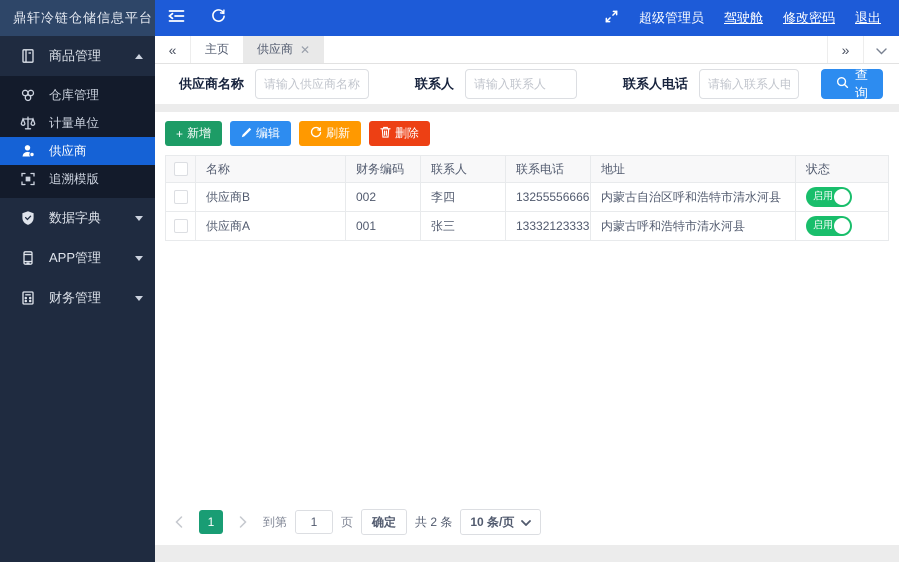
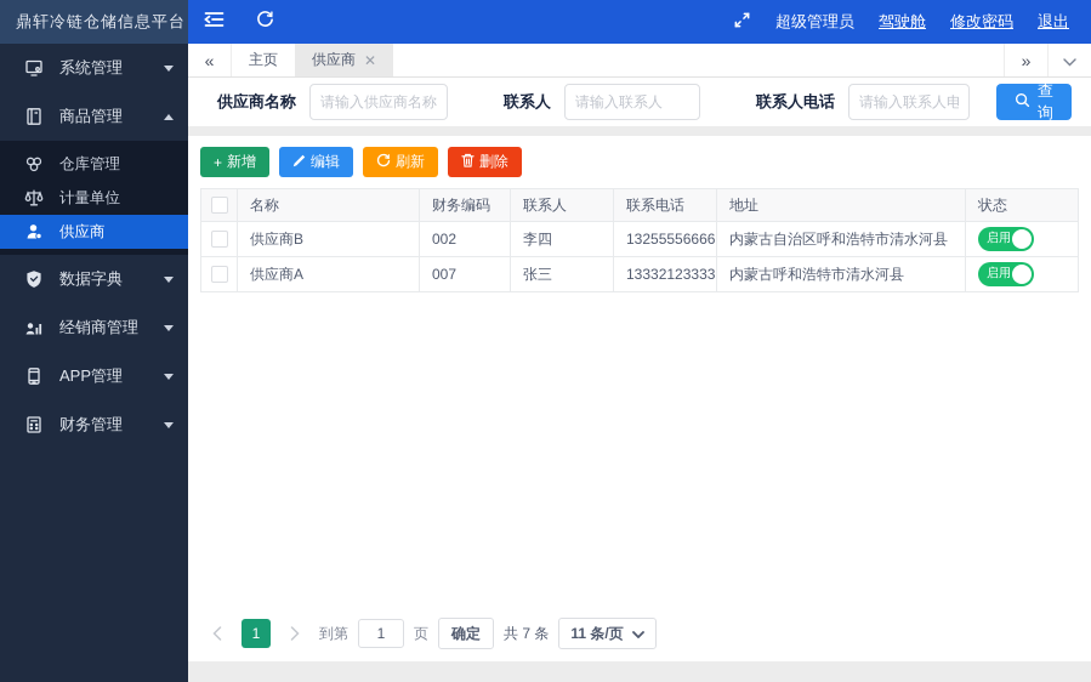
  鼎轩冷链仓储信息平台
  超级管理员
  驾驶舱
  修改密码
  退出
+ 系统管理
  商品管理
  仓库管理
  计量单位
  供应商
- 追溯模版
  数据字典
+ 经销商管理
  APP管理
  财务管理
  «
  主页
  供应商
  ✕
  »
  供应商名称
  请输入供应商名称
  联系人
  请输入联系人
  联系人电话
  请输入联系人电
  查询
  +
  新增
  编辑
  刷新
  删除
  	名称	财务编码	联系人	联系电话	地址	状态
  	供应商B	002	李四	13255556666	内蒙古自治区呼和浩特市清水河县	启用
- 	供应商A	001	张三	13332123333	内蒙古呼和浩特市清水河县	启用
+ 	供应商A	007	张三	13332123333	内蒙古呼和浩特市清水河县	启用
  1
  到第
  1
  页
  确定
- 共 2 条
+ 共 7 条
- 10 条/页
+ 11 条/页
